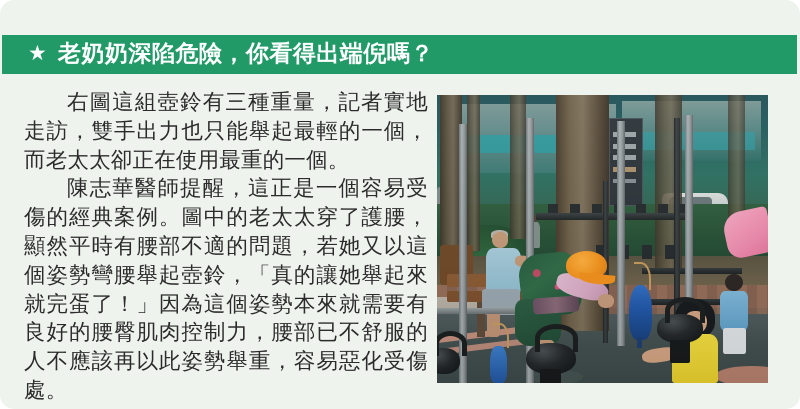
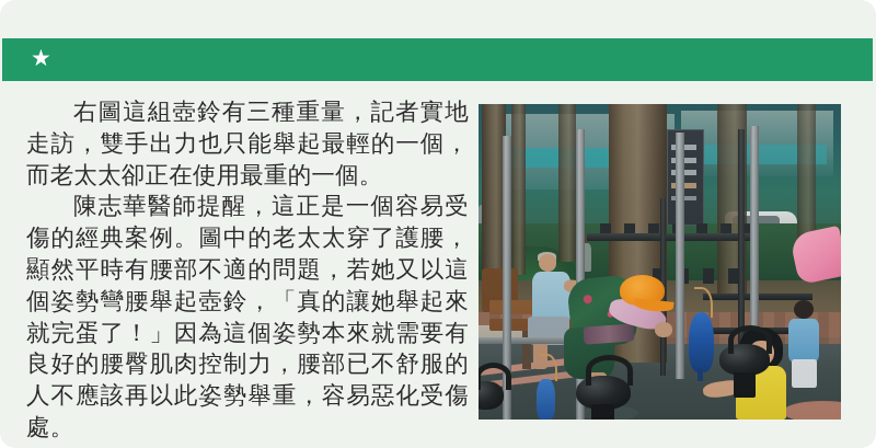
  ★
- 老奶奶深陷危險，你看得出端倪嗎？
  右圖這組壺鈴有三種重量，記者實地走訪，雙手出力也只能舉起最輕的一個，而老太太卻正在使用最重的一個。
  陳志華醫師提醒，這正是一個容易受傷的經典案例。圖中的老太太穿了護腰，顯然平時有腰部不適的問題，若她又以這個姿勢彎腰舉起壺鈴，「真的讓她舉起來就完蛋了！」因為這個姿勢本來就需要有良好的腰臀肌肉控制力，腰部已不舒服的人不應該再以此姿勢舉重，容易惡化受傷處。
